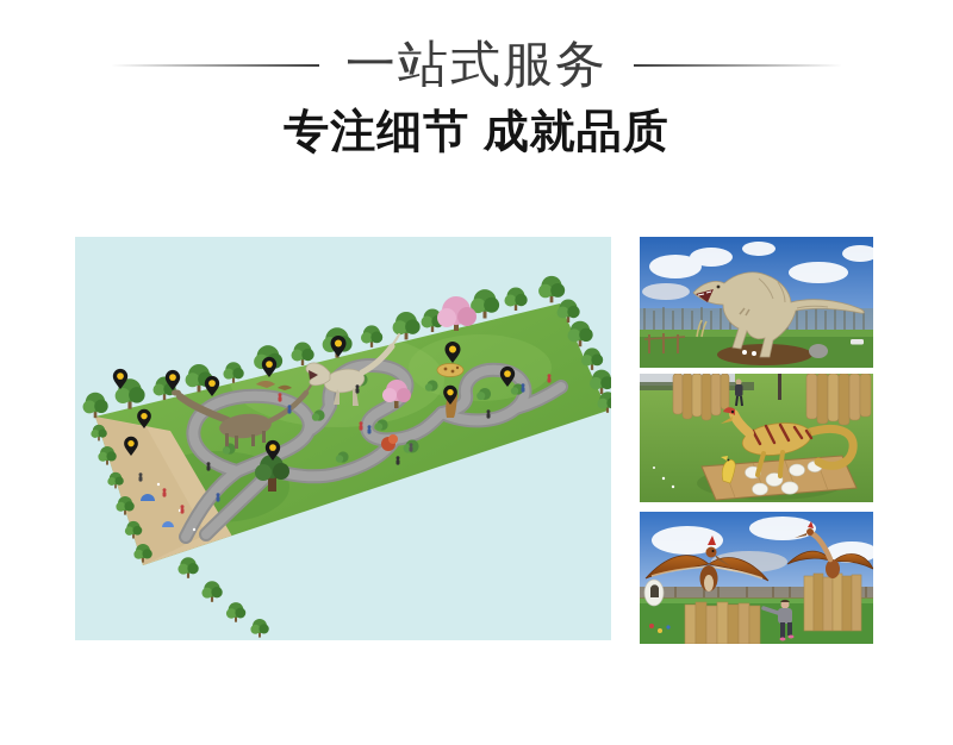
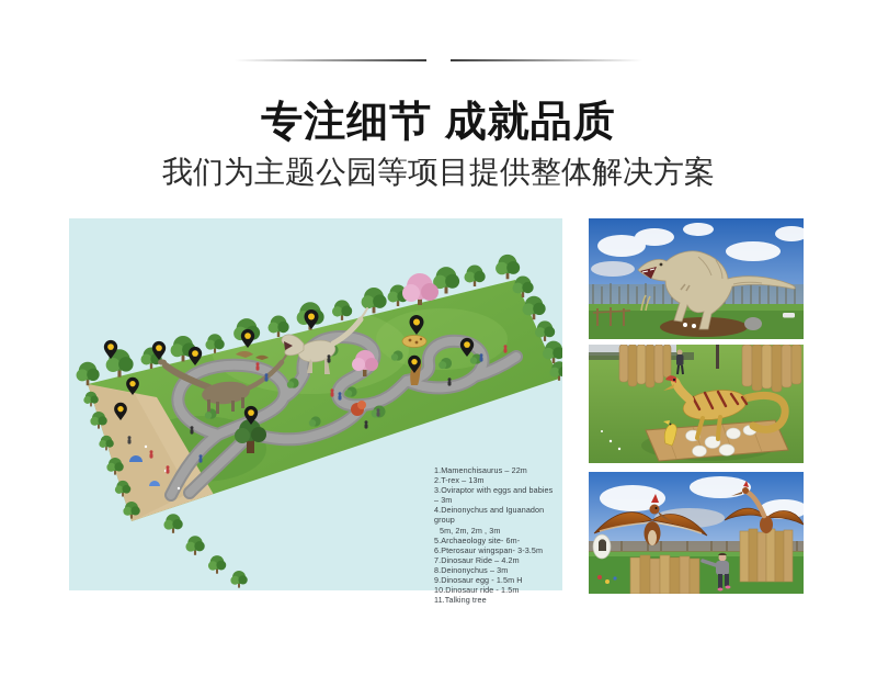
- 一站式服务
  专注细节 成就品质
+ 我们为主题公园等项目提供整体解决方案
+ 1.Mamenchisaurus – 22m
+ 2.T-rex – 13m
+ 3.Oviraptor with eggs and babies – 3m
+ 4.Deinonychus and Iguanadon group
+ 5m, 2m, 2m , 3m
+ 5.Archaeology site- 6m-
+ 6.Pterosaur wingspan- 3-3.5m
+ 7.Dinosaur Ride – 4.2m
+ 8.Deinonychus – 3m
+ 9.Dinosaur egg - 1.5m H
+ 10.Dinosaur ride - 1.5m
+ 11.Talking tree
